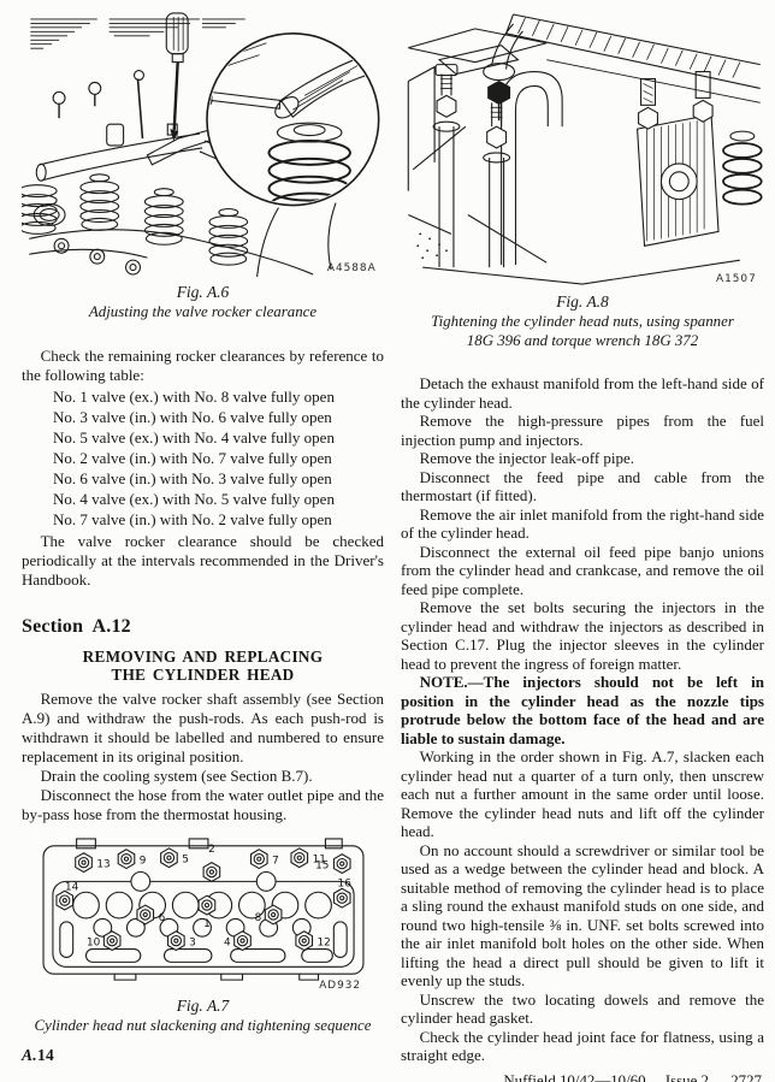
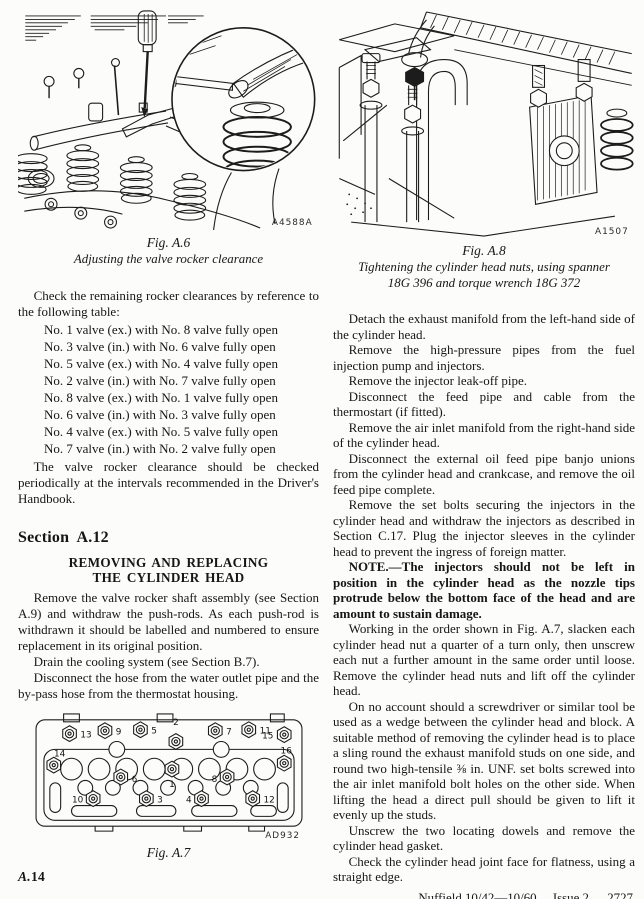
  A4588A
  Fig. A.6
  Adjusting the valve rocker clearance
  Check the remaining rocker clearances by reference to the following table:
  No. 1 valve (ex.) with No. 8 valve fully open
  No. 3 valve (in.) with No. 6 valve fully open
  No. 5 valve (ex.) with No. 4 valve fully open
  No. 2 valve (in.) with No. 7 valve fully open
+ No. 8 valve (ex.) with No. 1 valve fully open
  No. 6 valve (in.) with No. 3 valve fully open
  No. 4 valve (ex.) with No. 5 valve fully open
  No. 7 valve (in.) with No. 2 valve fully open
  The valve rocker clearance should be checked periodically at the intervals recommended in the Driver's Handbook.
  Section A.12
  REMOVING AND REPLACING
  THE CYLINDER HEAD
  Remove the valve rocker shaft assembly (see Section A.9) and withdraw the push-rods. As each push-rod is withdrawn it should be labelled and numbered to ensure replacement in its original position.
  Drain the cooling system (see Section B.7).
  Disconnect the hose from the water outlet pipe and the by-pass hose from the thermostat housing.
  13
  9
  5
  2
  7
  11
  15
  14
  6
  1
  8
  16
  10
  3
  4
  12
  AD932
  Fig. A.7
- Cylinder head nut slackening and tightening sequence
  A1507
  Fig. A.8
  Tightening the cylinder head nuts, using spanner
  18G 396 and torque wrench 18G 372
  Detach the exhaust manifold from the left-hand side of the cylinder head.
  Remove the high-pressure pipes from the fuel injection pump and injectors.
  Remove the injector leak-off pipe.
  Disconnect the feed pipe and cable from the thermostart (if fitted).
  Remove the air inlet manifold from the right-hand side of the cylinder head.
  Disconnect the external oil feed pipe banjo unions from the cylinder head and crankcase, and remove the oil feed pipe complete.
  Remove the set bolts securing the injectors in the cylinder head and withdraw the injectors as described in Section C.17. Plug the injector sleeves in the cylinder head to prevent the ingress of foreign matter.
- NOTE.—The injectors should not be left in position in the cylinder head as the nozzle tips protrude below the bottom face of the head and are liable to sustain damage.
+ NOTE.—The injectors should not be left in position in the cylinder head as the nozzle tips protrude below the bottom face of the head and are amount to sustain damage.
  Working in the order shown in Fig. A.7, slacken each cylinder head nut a quarter of a turn only, then unscrew each nut a further amount in the same order until loose. Remove the cylinder head nuts and lift off the cylinder head.
  On no account should a screwdriver or similar tool be used as a wedge between the cylinder head and block. A suitable method of removing the cylinder head is to place a sling round the exhaust manifold studs on one side, and round two high-tensile ⅜ in. UNF. set bolts screwed into the air inlet manifold bolt holes on the other side. When lifting the head a direct pull should be given to lift it evenly up the studs.
  Unscrew the two locating dowels and remove the cylinder head gasket.
  Check the cylinder head joint face for flatness, using a straight edge.
  Nuffield 10/42—10/60. Issue 2. 2727
  A.14
